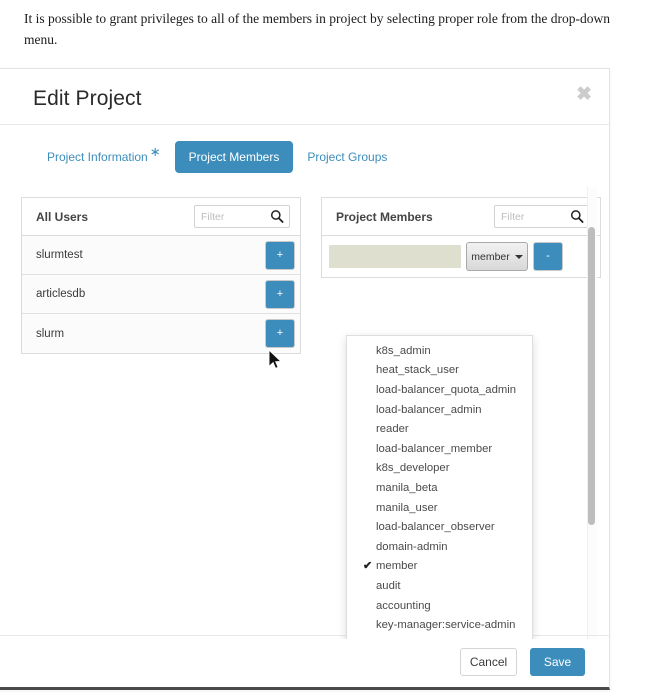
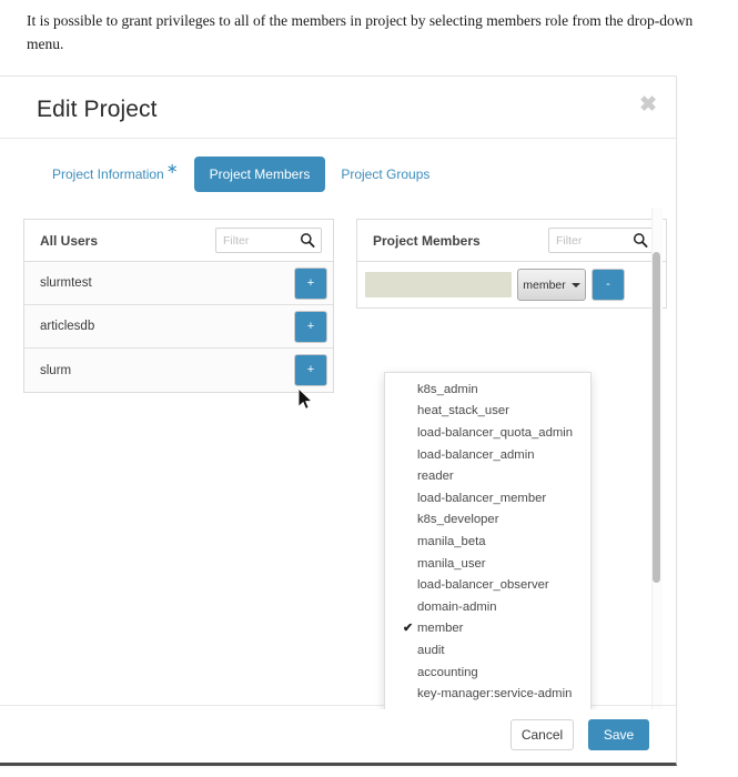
- It is possible to grant privileges to all of the members in project by selecting proper role from the drop-down menu.
+ It is possible to grant privileges to all of the members in project by selecting members role from the drop-down menu.
  Edit Project
  ✖
  Project Information ∗
  Project Members
  Project Groups
  All Users
  Filter
  slurmtest
  +
  articlesdb
  +
  slurm
  +
  Project Members
  Filter
  member
  -
  k8s_admin
  heat_stack_user
  load-balancer_quota_admin
  load-balancer_admin
  reader
  load-balancer_member
  k8s_developer
  manila_beta
  manila_user
  load-balancer_observer
  domain-admin
  ✔
  member
  audit
  accounting
  key-manager:service-admin
  Cancel
  Save
